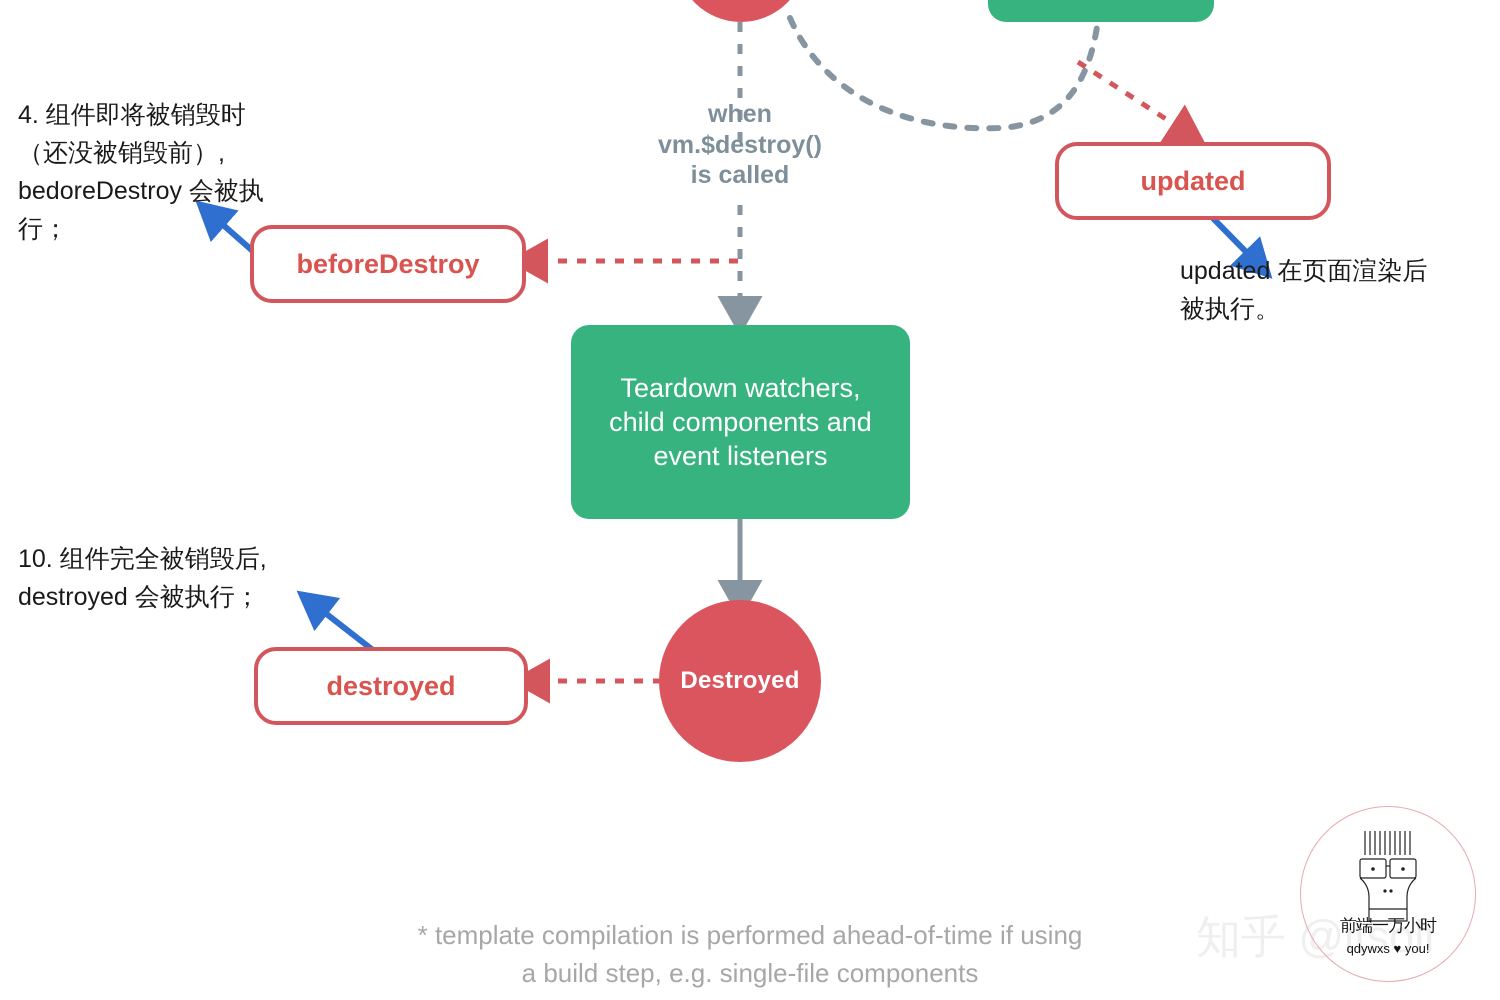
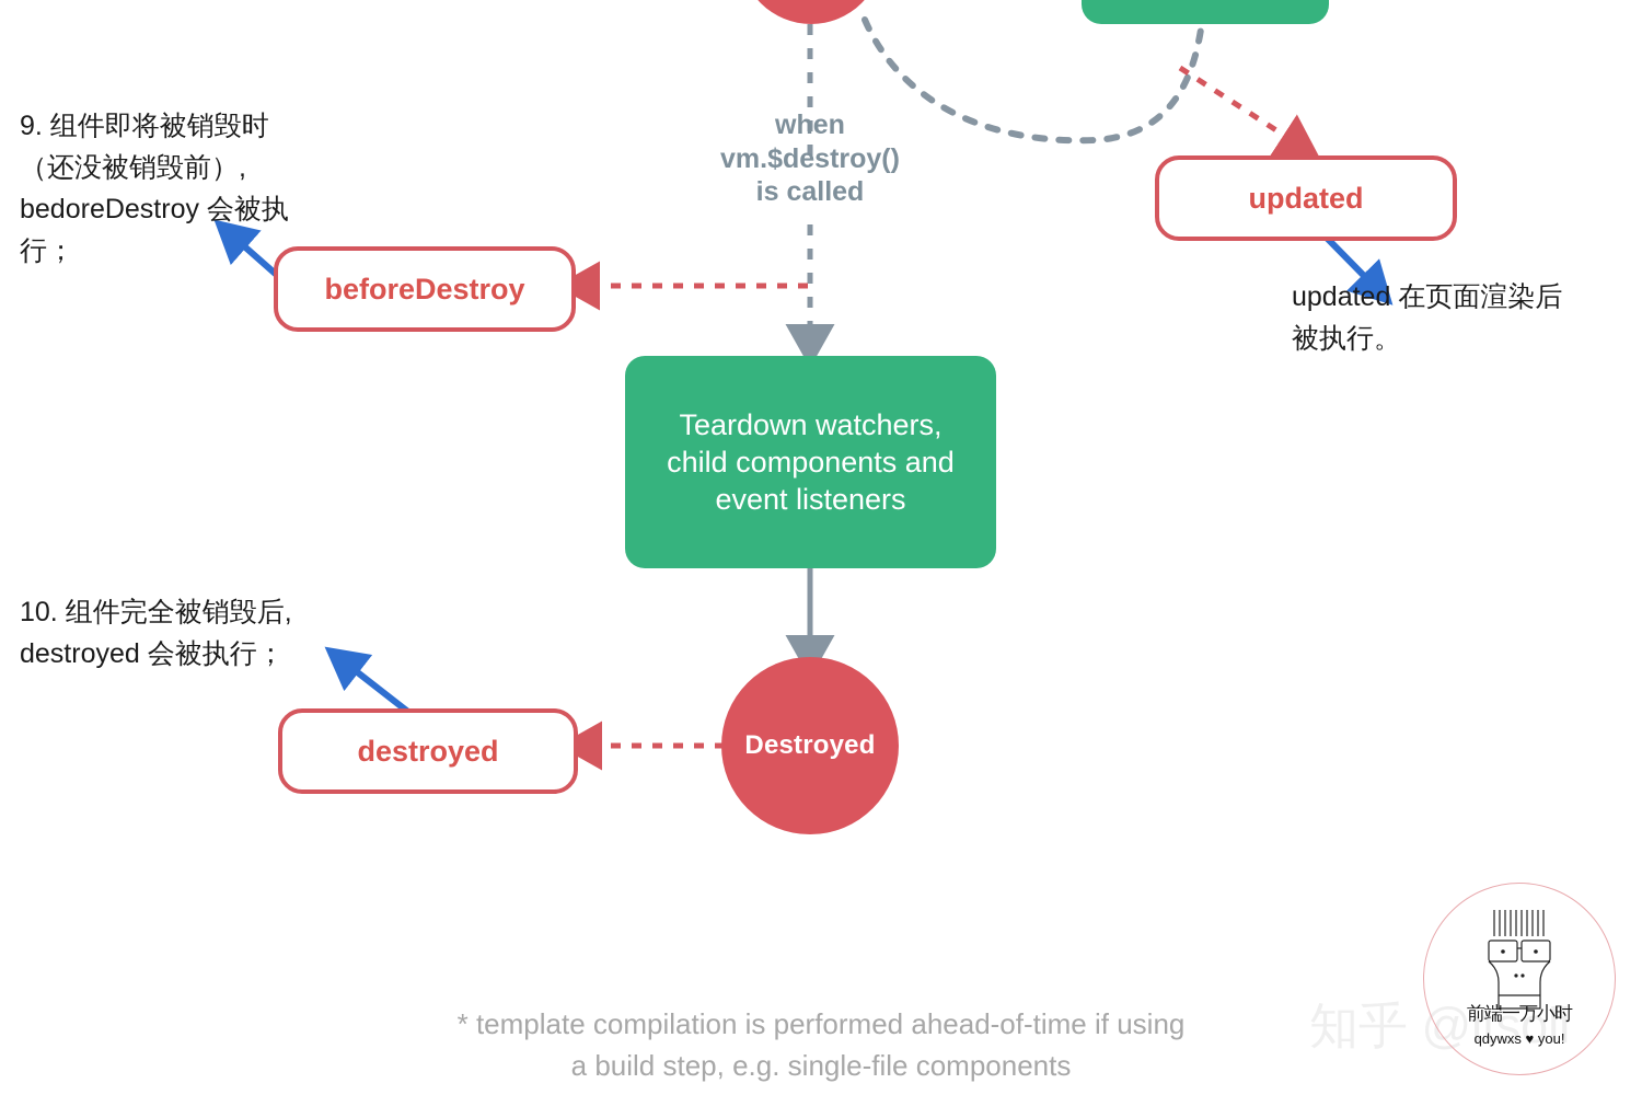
  when
  vm.$destroy()
  is called
  beforeDestroy
  destroyed
  updated
  Teardown watchers, child components and event listeners
  Destroyed
- 4. 组件即将被销毁时
+ 9. 组件即将被销毁时
  （还没被销毁前）,
  bedoreDestroy 会被执
  行；
  10. 组件完全被销毁后,
  destroyed 会被执行；
  updated 在页面渲染后
  被执行。
  * template compilation is performed ahead-of-time if using
  a build step, e.g. single-file components
  知乎 @itsoli
  前端一万小时
  qdywxs ♥ you!
